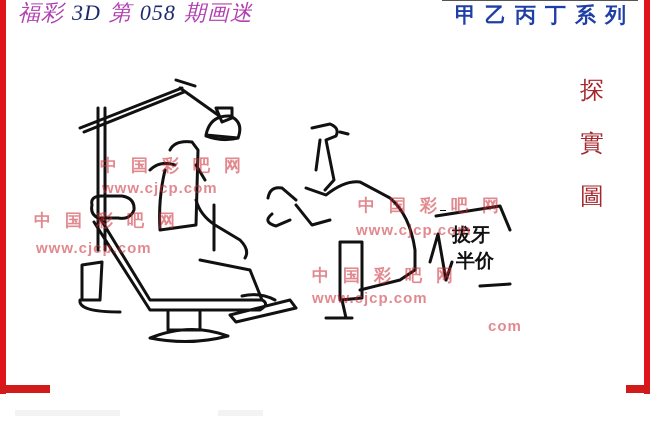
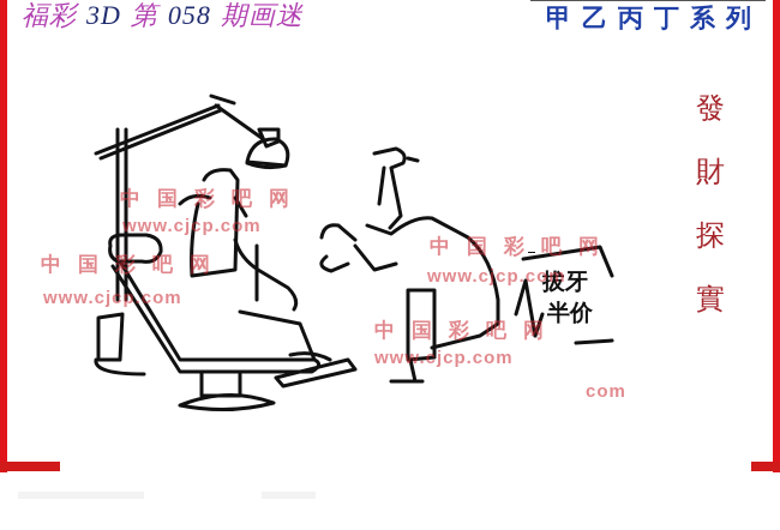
  福彩 3D 第 058 期画迷
  甲乙丙丁系列
+ 發
+ 財
  探
  實
- 圖
  拔牙
  半价
  中国彩吧网
  www.cjcp.com
  中国彩吧网
  www.cjcp.com
  中国彩吧网
  www.cjcp.com
  中国彩吧网
  www.cjcp.com
  com
